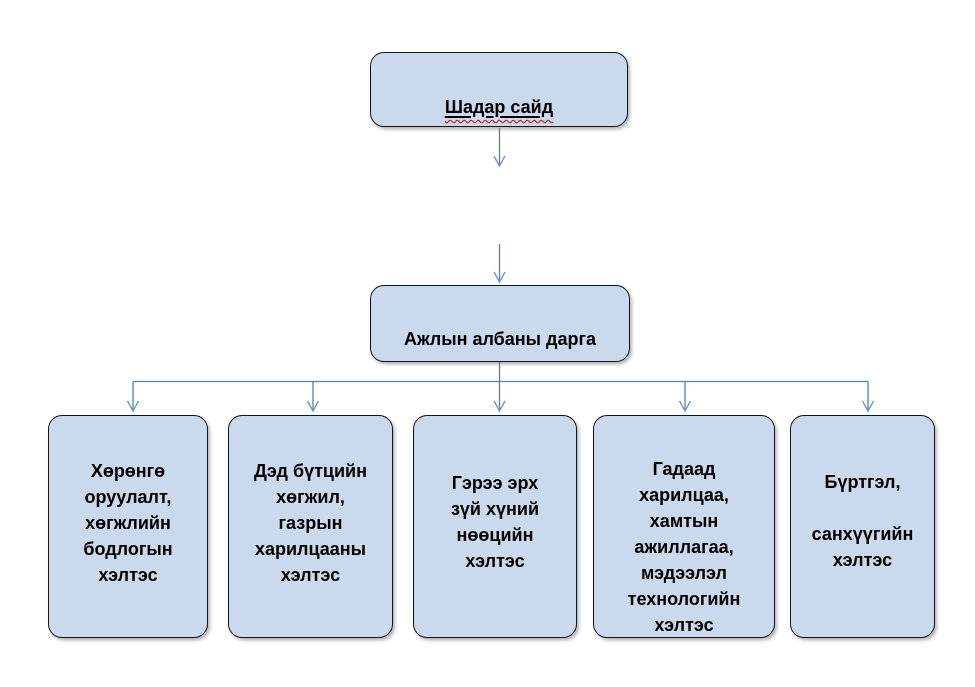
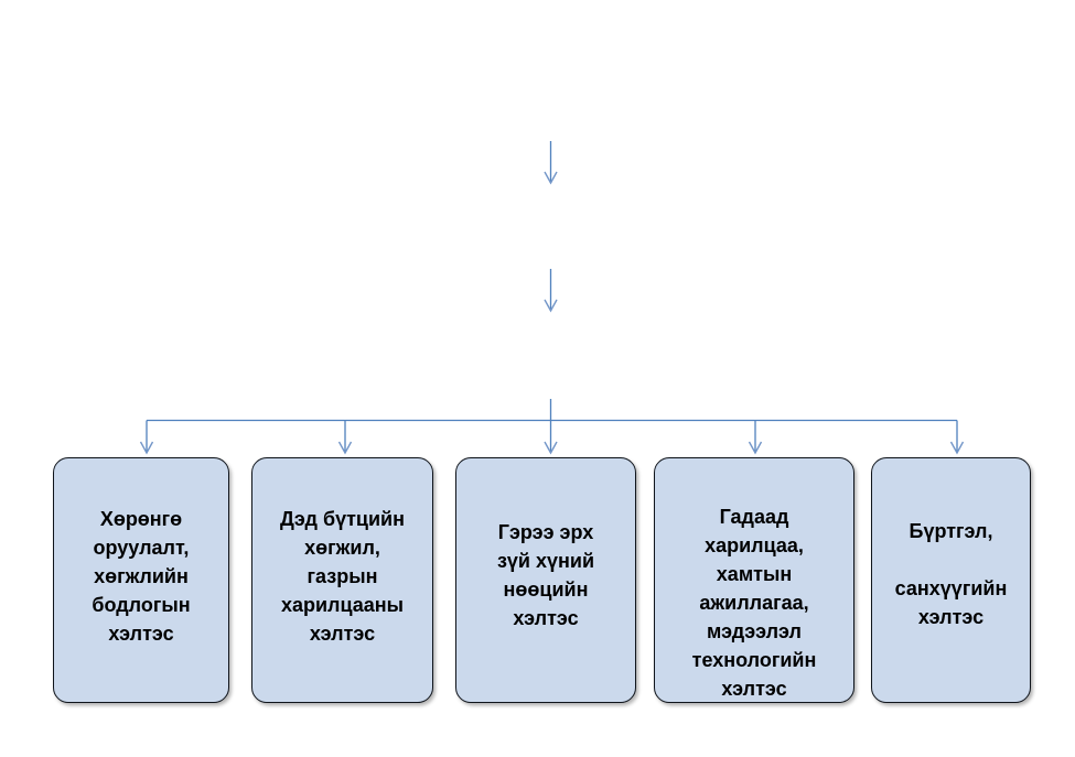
- Шадар сайд
- Ажлын албаны дарга
  Хөрөнгө
  оруулалт,
  хөгжлийн
  бодлогын
  хэлтэс
  Дэд бүтцийн
  хөгжил,
  газрын
  харилцааны
  хэлтэс
  Гэрээ эрх
  зүй хүний
  нөөцийн
  хэлтэс
  Гадаад
  харилцаа,
  хамтын
  ажиллагаа,
  мэдээлэл
  технологийн
  хэлтэс
  Бүртгэл,
  санхүүгийн
  хэлтэс
